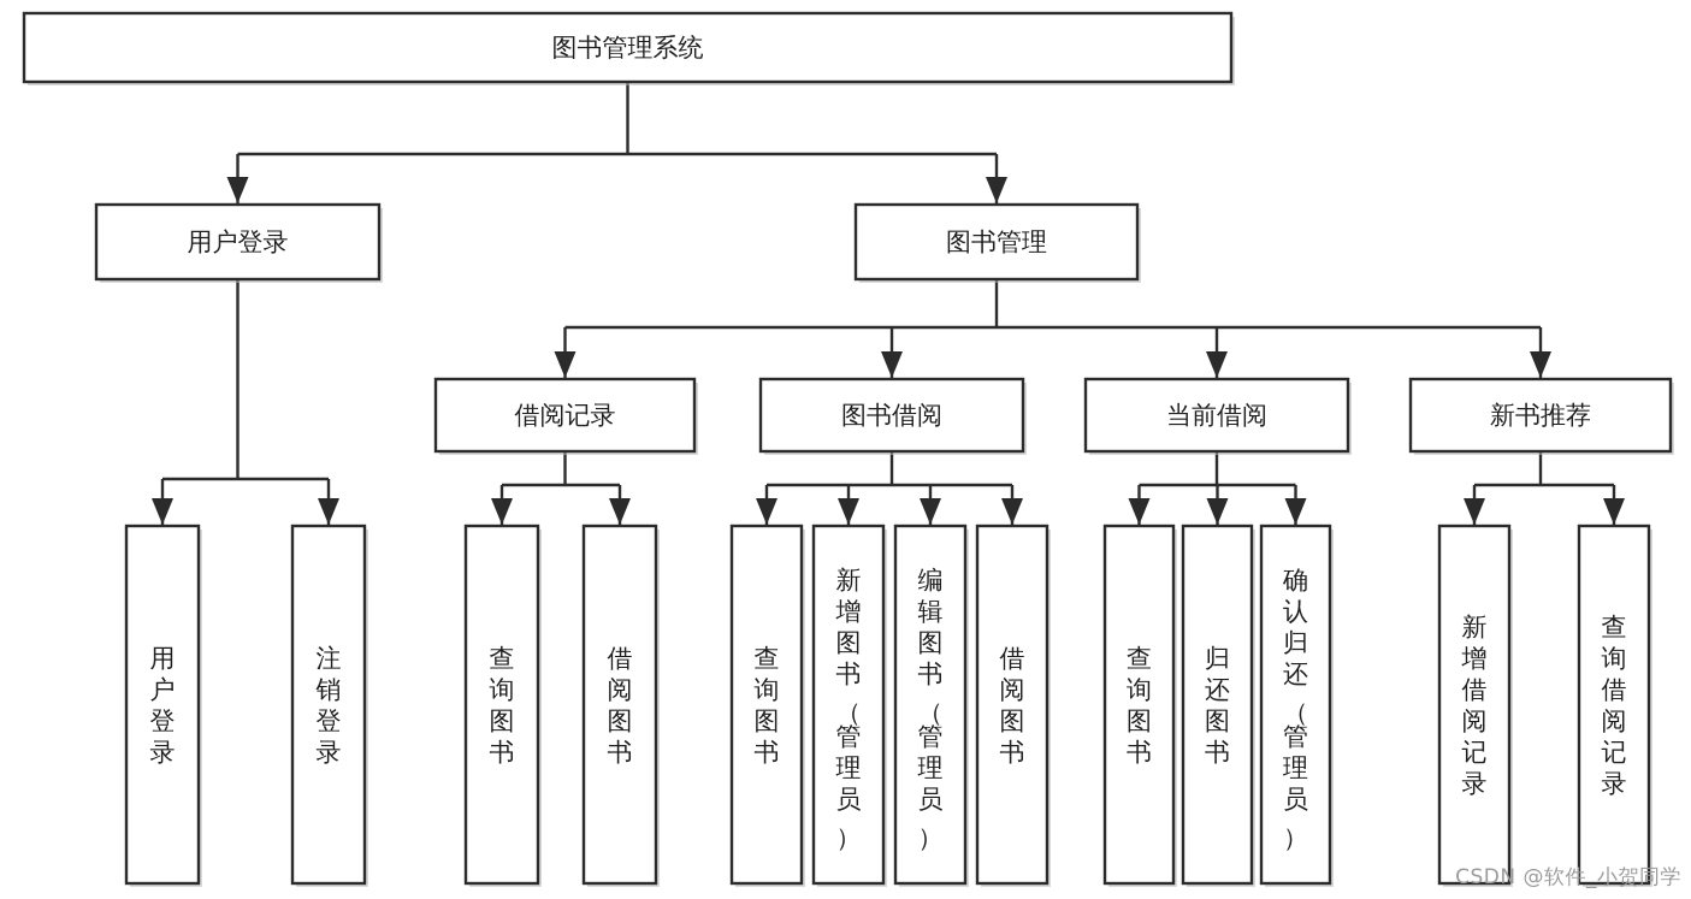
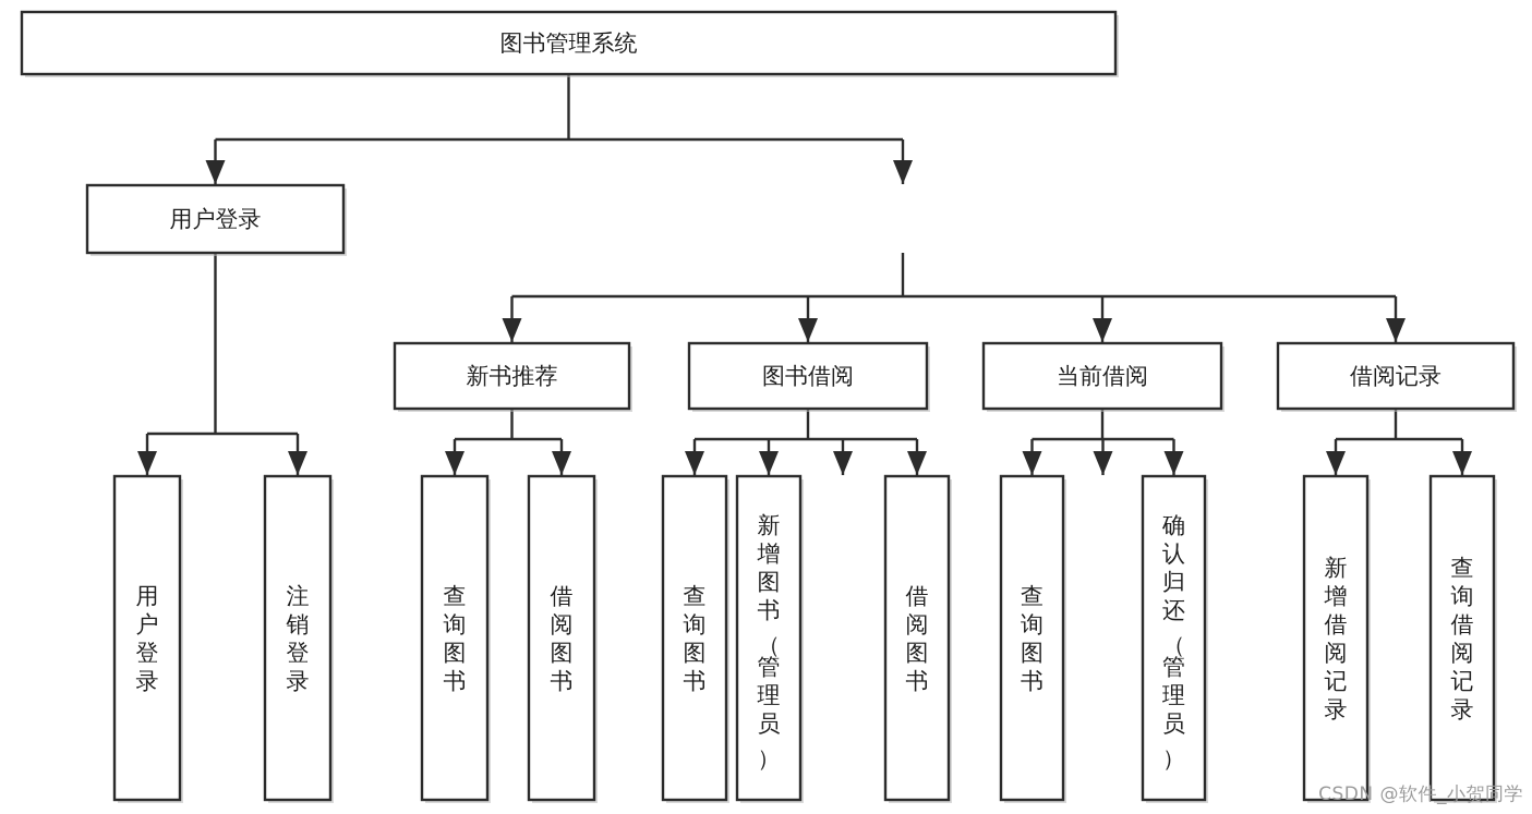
  图书管理系统
  用户登录
- 图书管理
- 借阅记录
+ 新书推荐
  图书借阅
  当前借阅
- 新书推荐
+ 借阅记录
  用户登录
  注销登录
  查询图书
  借阅图书
  查询图书
  新增图书（管理员）
- 编辑图书（管理员）
  借阅图书
  查询图书
- 归还图书
  确认归还（管理员）
  新增借阅记录
  查询借阅记录
  CSDN @软件_小贺同学
